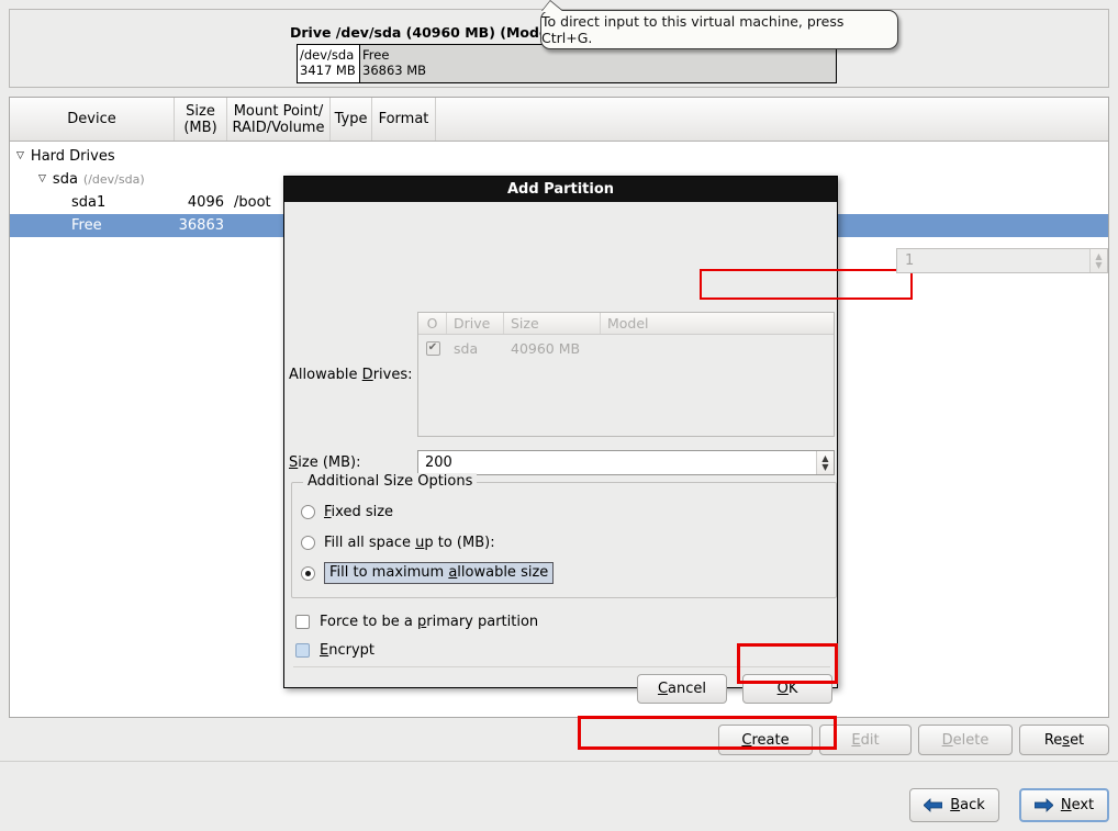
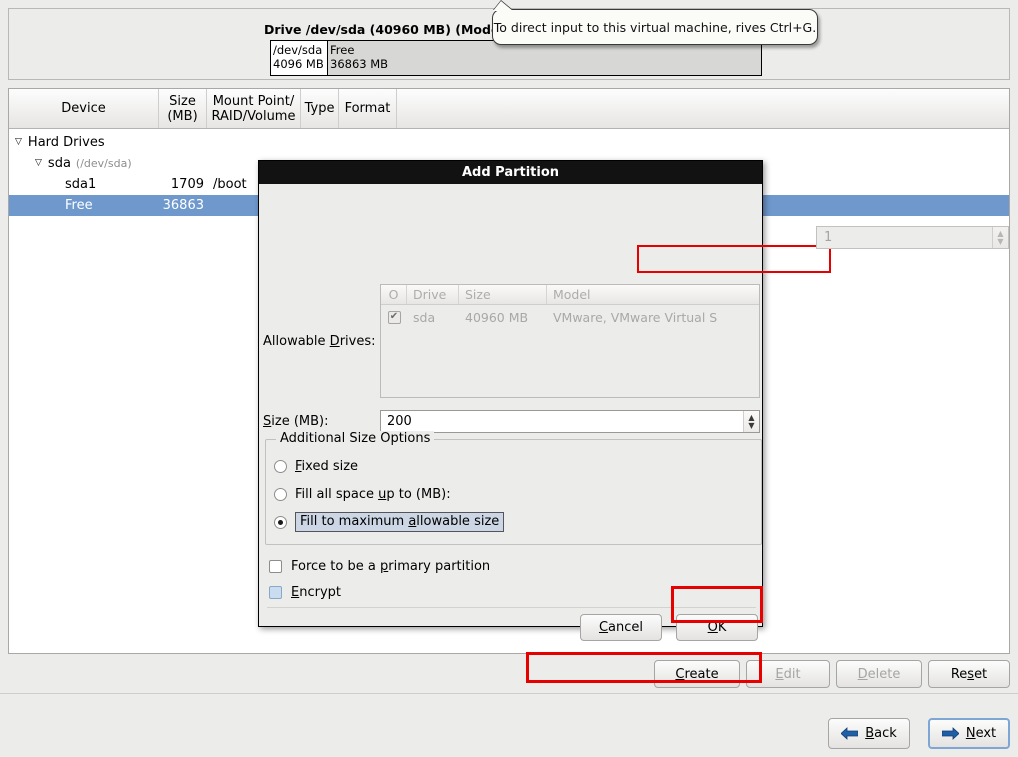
  Drive /dev/sda (40960 MB) (Mod
  /dev/sda
- 3417 MB
+ 4096 MB
  Free
  36863 MB
- To direct input to this virtual machine, press Ctrl+G.
+ To direct input to this virtual machine, rives Ctrl+G.
  Device
  Size
  (MB)
  Mount Point/
  RAID/Volume
  Type
  Format
  ▽
  Hard Drives
  ▽
  sda
  (/dev/sda)
  sda1
- 4096
+ 1709
  /boot
  Free
  36863
  Create
  Edit
  Delete
  Reset
  Back
  Next
  Add Partition
  Allowable Drives:
  O
  Drive
  Size
  Model
  ✔
  sda
  40960 MB
+ VMware, VMware Virtual S
  Size (MB):
  200
  ▲
  ▼
  Additional Size Options
  Fixed size
  Fill all space up to (MB):
  Fill to maximum allowable size
  1
  ▲
  ▼
  Force to be a primary partition
  Encrypt
  Cancel
  OK
